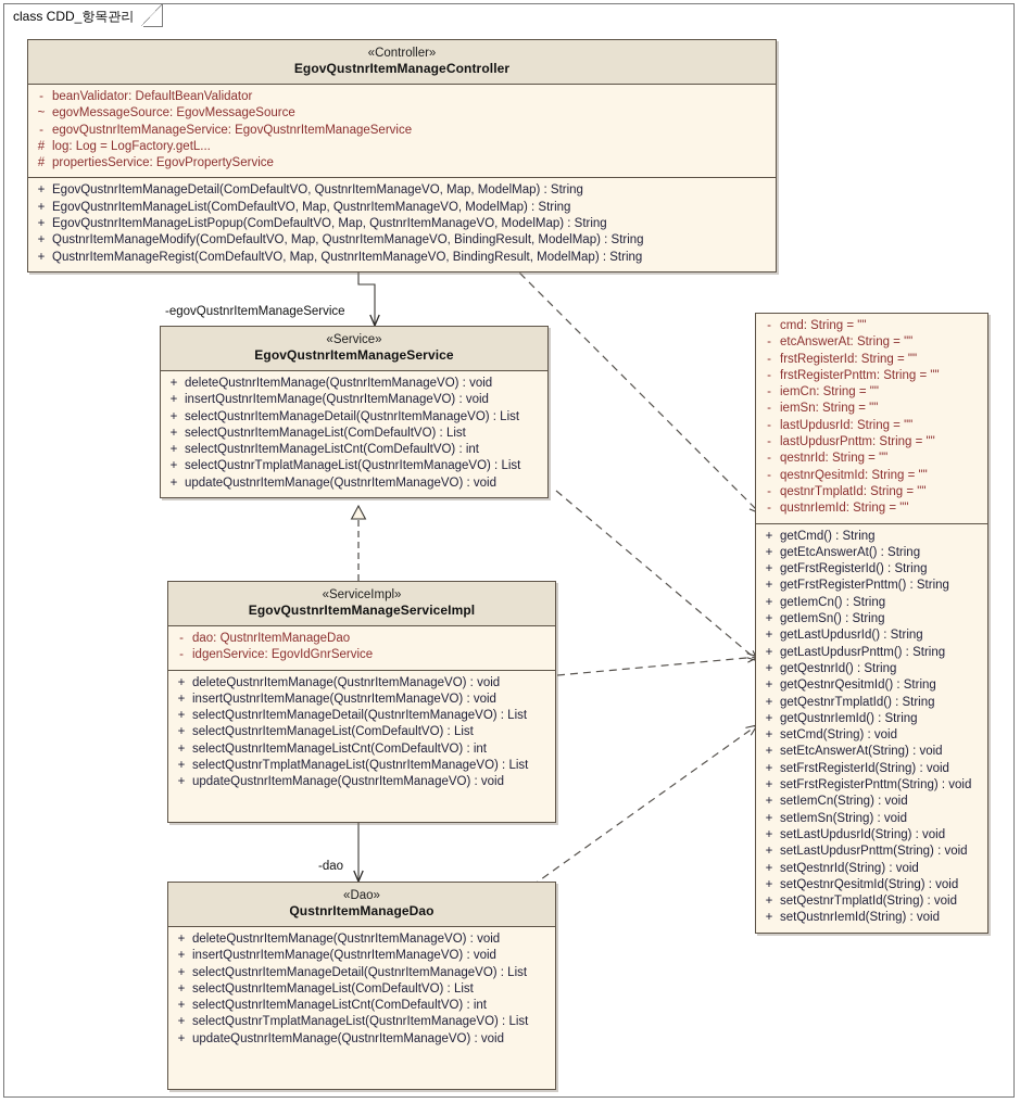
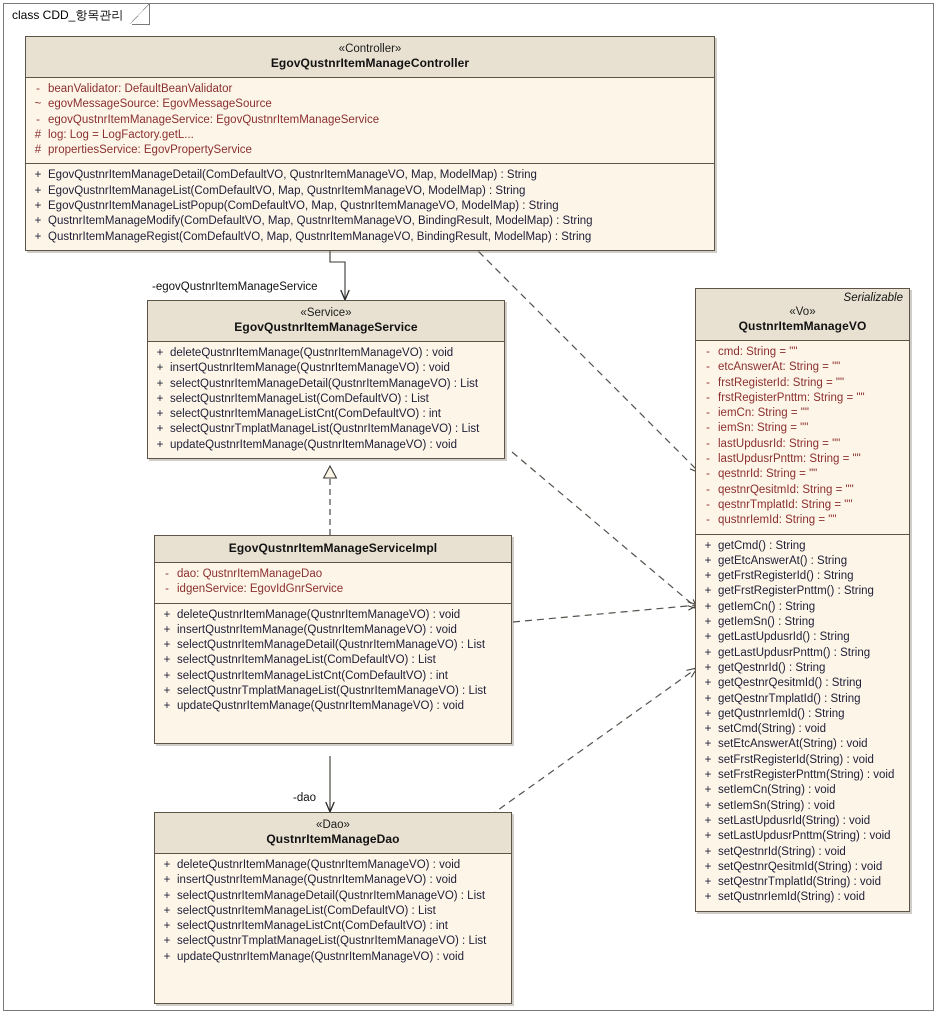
  class CDD_항목관리
  -egovQustnrItemManageService
  -dao
  «Controller»
  EgovQustnrItemManageController
  -
  beanValidator: DefaultBeanValidator
  ~
  egovMessageSource: EgovMessageSource
  -
  egovQustnrItemManageService: EgovQustnrItemManageService
  #
  log: Log = LogFactory.getL...
  #
  propertiesService: EgovPropertyService
  +
  EgovQustnrItemManageDetail(ComDefaultVO, QustnrItemManageVO, Map, ModelMap) : String
  +
  EgovQustnrItemManageList(ComDefaultVO, Map, QustnrItemManageVO, ModelMap) : String
  +
  EgovQustnrItemManageListPopup(ComDefaultVO, Map, QustnrItemManageVO, ModelMap) : String
  +
  QustnrItemManageModify(ComDefaultVO, Map, QustnrItemManageVO, BindingResult, ModelMap) : String
  +
  QustnrItemManageRegist(ComDefaultVO, Map, QustnrItemManageVO, BindingResult, ModelMap) : String
  «Service»
  EgovQustnrItemManageService
  +
  deleteQustnrItemManage(QustnrItemManageVO) : void
  +
  insertQustnrItemManage(QustnrItemManageVO) : void
  +
  selectQustnrItemManageDetail(QustnrItemManageVO) : List
  +
  selectQustnrItemManageList(ComDefaultVO) : List
  +
  selectQustnrItemManageListCnt(ComDefaultVO) : int
  +
  selectQustnrTmplatManageList(QustnrItemManageVO) : List
  +
  updateQustnrItemManage(QustnrItemManageVO) : void
- «ServiceImpl»
  EgovQustnrItemManageServiceImpl
  -
  dao: QustnrItemManageDao
  -
  idgenService: EgovIdGnrService
  +
  deleteQustnrItemManage(QustnrItemManageVO) : void
  +
  insertQustnrItemManage(QustnrItemManageVO) : void
  +
  selectQustnrItemManageDetail(QustnrItemManageVO) : List
  +
  selectQustnrItemManageList(ComDefaultVO) : List
  +
  selectQustnrItemManageListCnt(ComDefaultVO) : int
  +
  selectQustnrTmplatManageList(QustnrItemManageVO) : List
  +
  updateQustnrItemManage(QustnrItemManageVO) : void
  «Dao»
  QustnrItemManageDao
  +
  deleteQustnrItemManage(QustnrItemManageVO) : void
  +
  insertQustnrItemManage(QustnrItemManageVO) : void
  +
  selectQustnrItemManageDetail(QustnrItemManageVO) : List
  +
  selectQustnrItemManageList(ComDefaultVO) : List
  +
  selectQustnrItemManageListCnt(ComDefaultVO) : int
  +
  selectQustnrTmplatManageList(QustnrItemManageVO) : List
  +
  updateQustnrItemManage(QustnrItemManageVO) : void
+ Serializable
+ «Vo»
+ QustnrItemManageVO
  -
  cmd: String = ""
  -
  etcAnswerAt: String = ""
  -
  frstRegisterId: String = ""
  -
  frstRegisterPnttm: String = ""
  -
  iemCn: String = ""
  -
  iemSn: String = ""
  -
  lastUpdusrId: String = ""
  -
  lastUpdusrPnttm: String = ""
  -
  qestnrId: String = ""
  -
  qestnrQesitmId: String = ""
  -
  qestnrTmplatId: String = ""
  -
  qustnrIemId: String = ""
  +
  getCmd() : String
  +
  getEtcAnswerAt() : String
  +
  getFrstRegisterId() : String
  +
  getFrstRegisterPnttm() : String
  +
  getIemCn() : String
  +
  getIemSn() : String
  +
  getLastUpdusrId() : String
  +
  getLastUpdusrPnttm() : String
  +
  getQestnrId() : String
  +
  getQestnrQesitmId() : String
  +
  getQestnrTmplatId() : String
  +
  getQustnrIemId() : String
  +
  setCmd(String) : void
  +
  setEtcAnswerAt(String) : void
  +
  setFrstRegisterId(String) : void
  +
  setFrstRegisterPnttm(String) : void
  +
  setIemCn(String) : void
  +
  setIemSn(String) : void
  +
  setLastUpdusrId(String) : void
  +
  setLastUpdusrPnttm(String) : void
  +
  setQestnrId(String) : void
  +
  setQestnrQesitmId(String) : void
  +
  setQestnrTmplatId(String) : void
  +
  setQustnrIemId(String) : void
